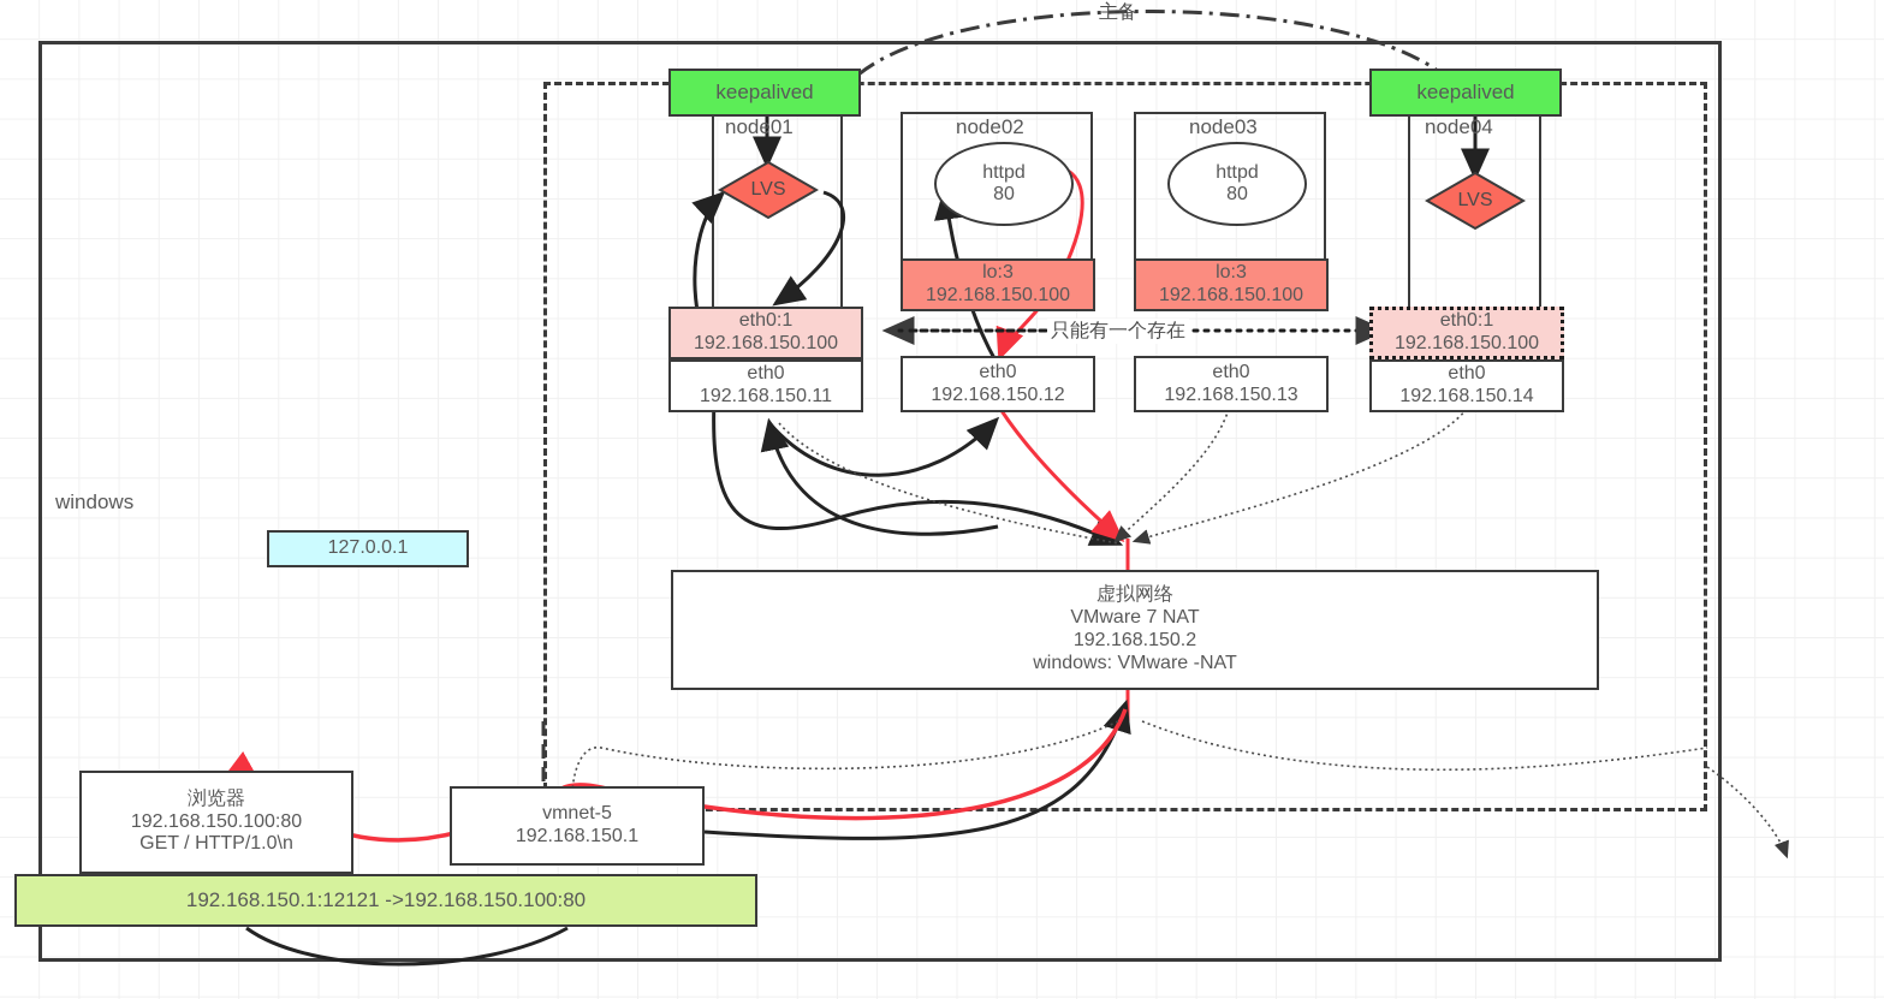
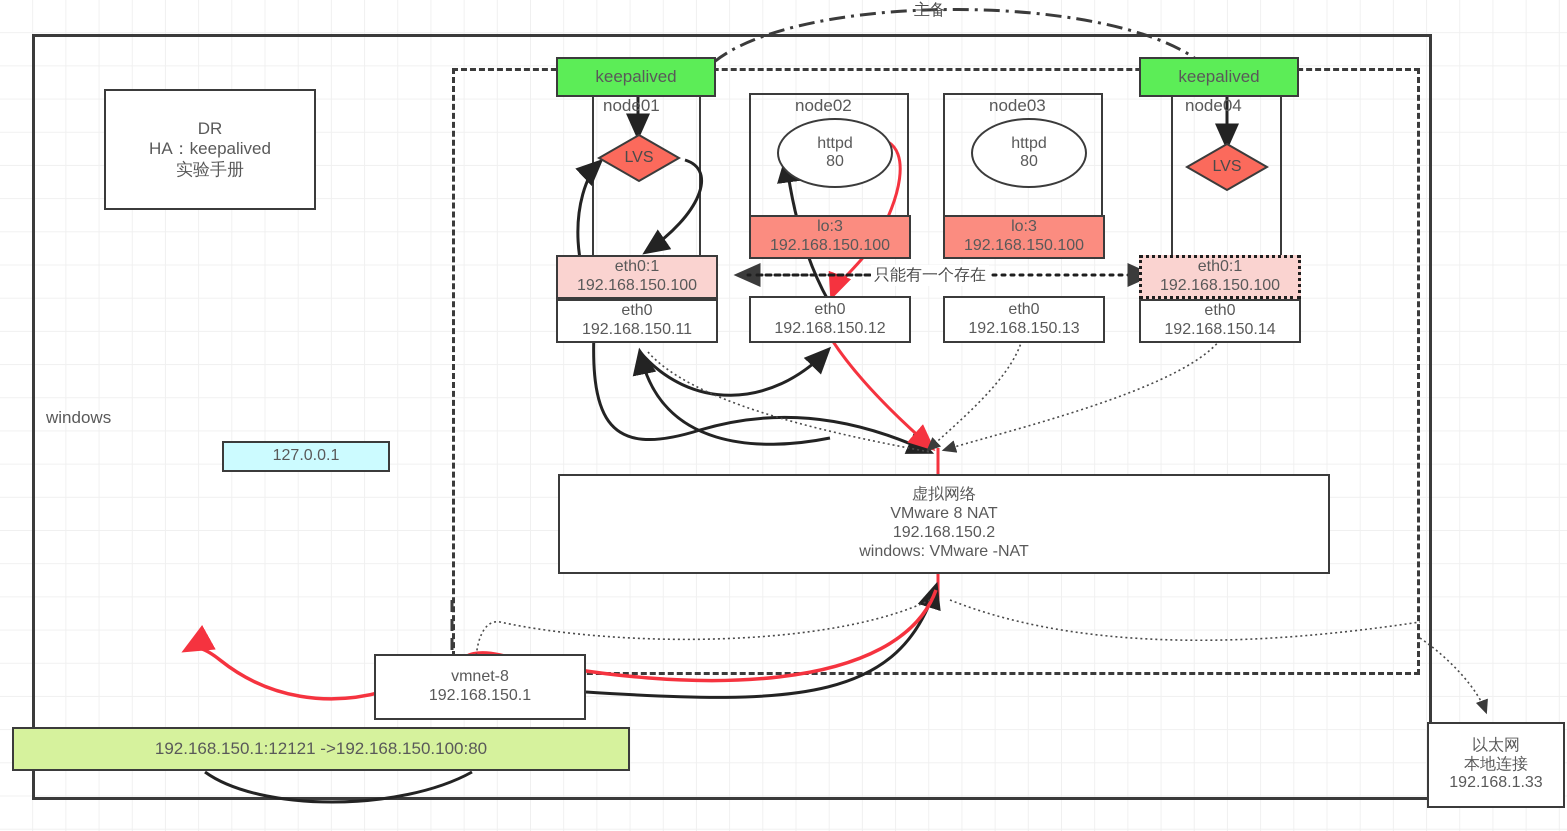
+ DR
+ HA：keepalived
+ 实验手册
  windows
  127.0.0.1
  主备
  keepalived
  node01
  LVS
  eth0:1
  192.168.150.100
  eth0
  192.168.150.11
  node02
  httpd
  80
  lo:3
  192.168.150.100
  eth0
  192.168.150.12
  node03
  httpd
  80
  lo:3
  192.168.150.100
  eth0
  192.168.150.13
  keepalived
  node04
  LVS
  eth0:1
  192.168.150.100
  eth0
  192.168.150.14
  只能有一个存在
  虚拟网络
- VMware 7 NAT
+ VMware 8 NAT
  192.168.150.2
  windows: VMware -NAT
- 浏览器
- 192.168.150.100:80
- GET / HTTP/1.0\n
- vmnet-5
+ vmnet-8
  192.168.150.1
  192.168.150.1:12121 ->192.168.150.100:80
+ 以太网
+ 本地连接
+ 192.168.1.33
